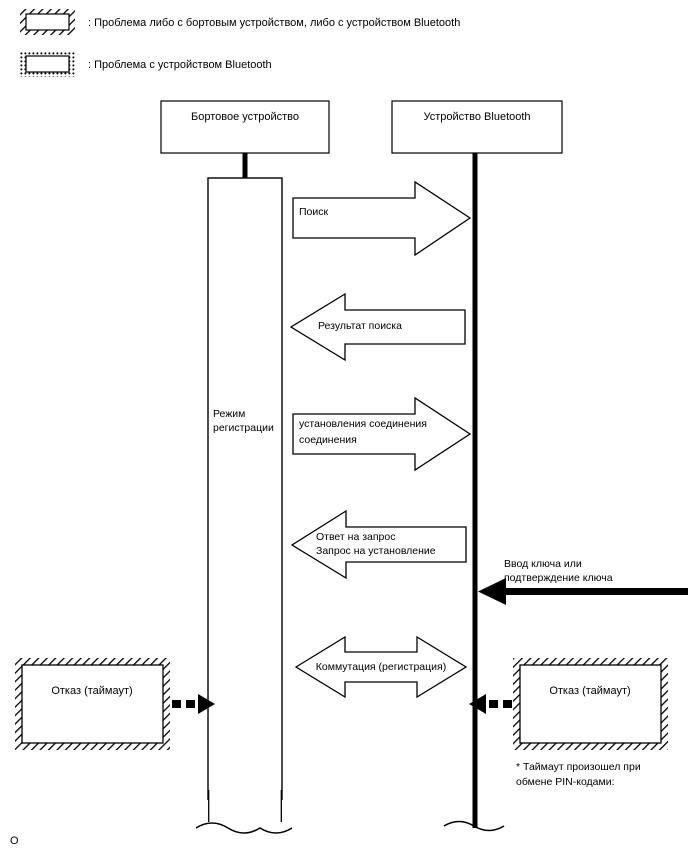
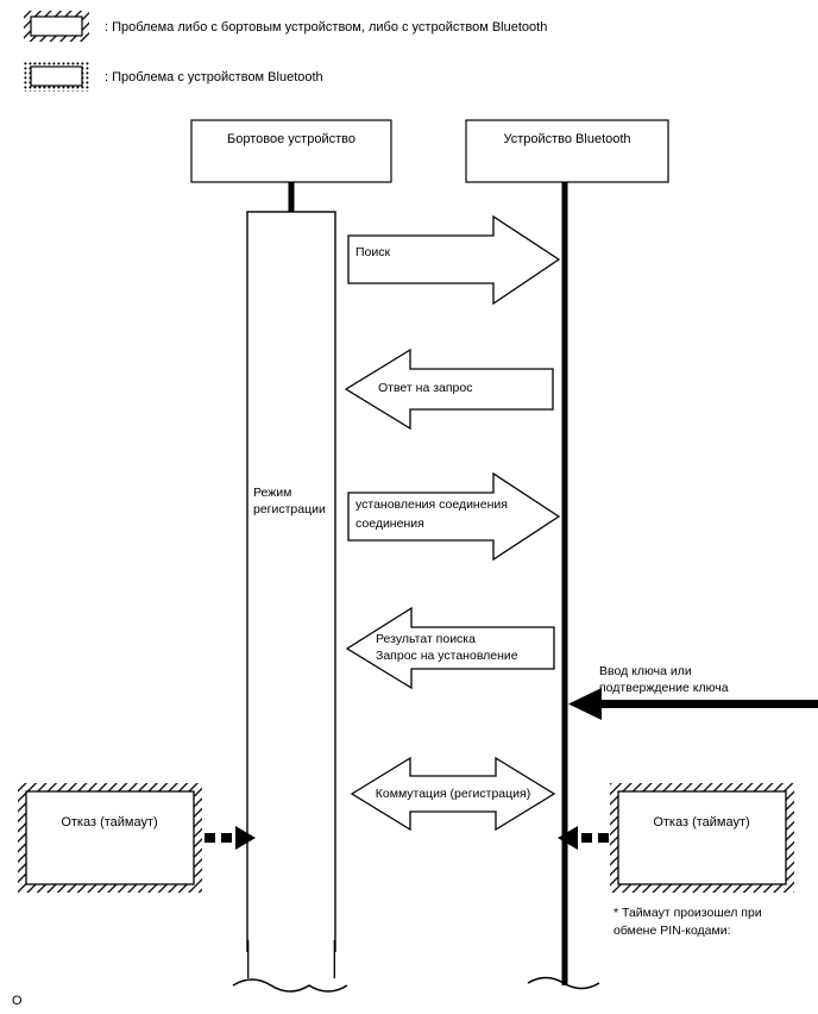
  : Проблема либо с бортовым устройством, либо с устройством Bluetooth
  : Проблема с устройством Bluetooth
  Бортовое устройство
  Устройство Bluetooth
  Режим
  регистрации
  Поиск
- Результат поиска
+ Ответ на запрос
  установления соединения
  соединения
- Ответ на запрос
+ Результат поиска
  Запрос на установление
  Коммутация (регистрация)
  Ввод ключа или
  подтверждение ключа
  Отказ (таймаут)
  Отказ (таймаут)
  * Таймаут произошел при
  обмене PIN-кодами:
  O
